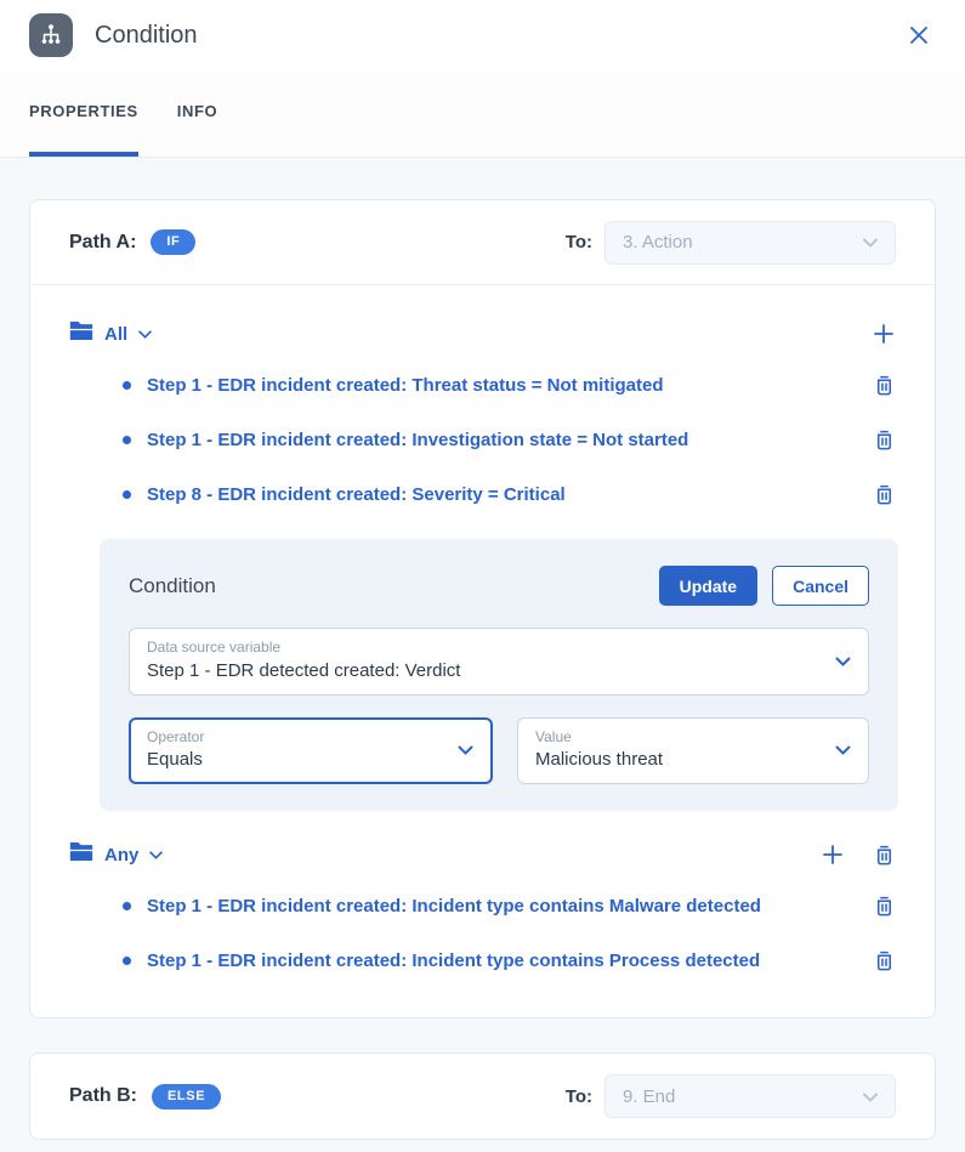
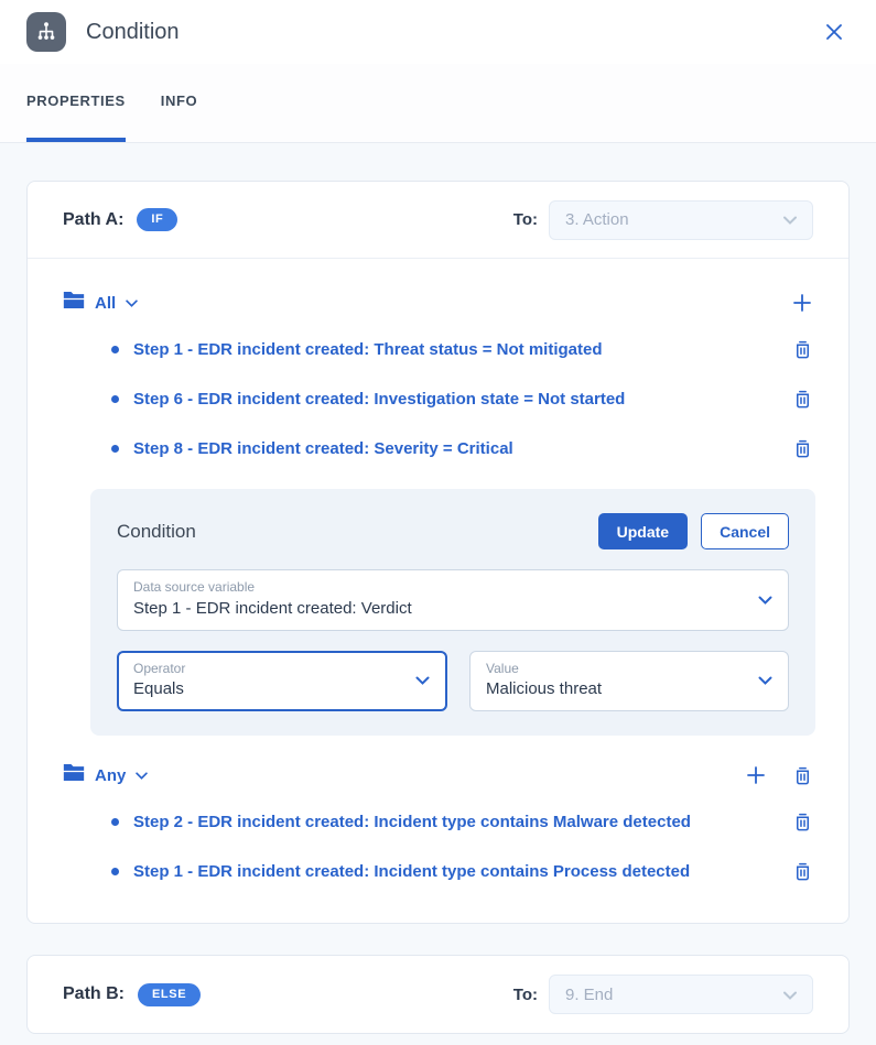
  Condition
  PROPERTIES
  INFO
  Path A:
  IF
  To:
  3. Action
  All
  Step 1 - EDR incident created: Threat status = Not mitigated
- Step 1 - EDR incident created: Investigation state = Not started
+ Step 6 - EDR incident created: Investigation state = Not started
  Step 8 - EDR incident created: Severity = Critical
  Condition
  Update
  Cancel
  Data source variable
- Step 1 - EDR detected created: Verdict
+ Step 1 - EDR incident created: Verdict
  Operator
  Equals
  Value
  Malicious threat
  Any
- Step 1 - EDR incident created: Incident type contains Malware detected
+ Step 2 - EDR incident created: Incident type contains Malware detected
  Step 1 - EDR incident created: Incident type contains Process detected
  Path B:
  ELSE
  To:
  9. End
